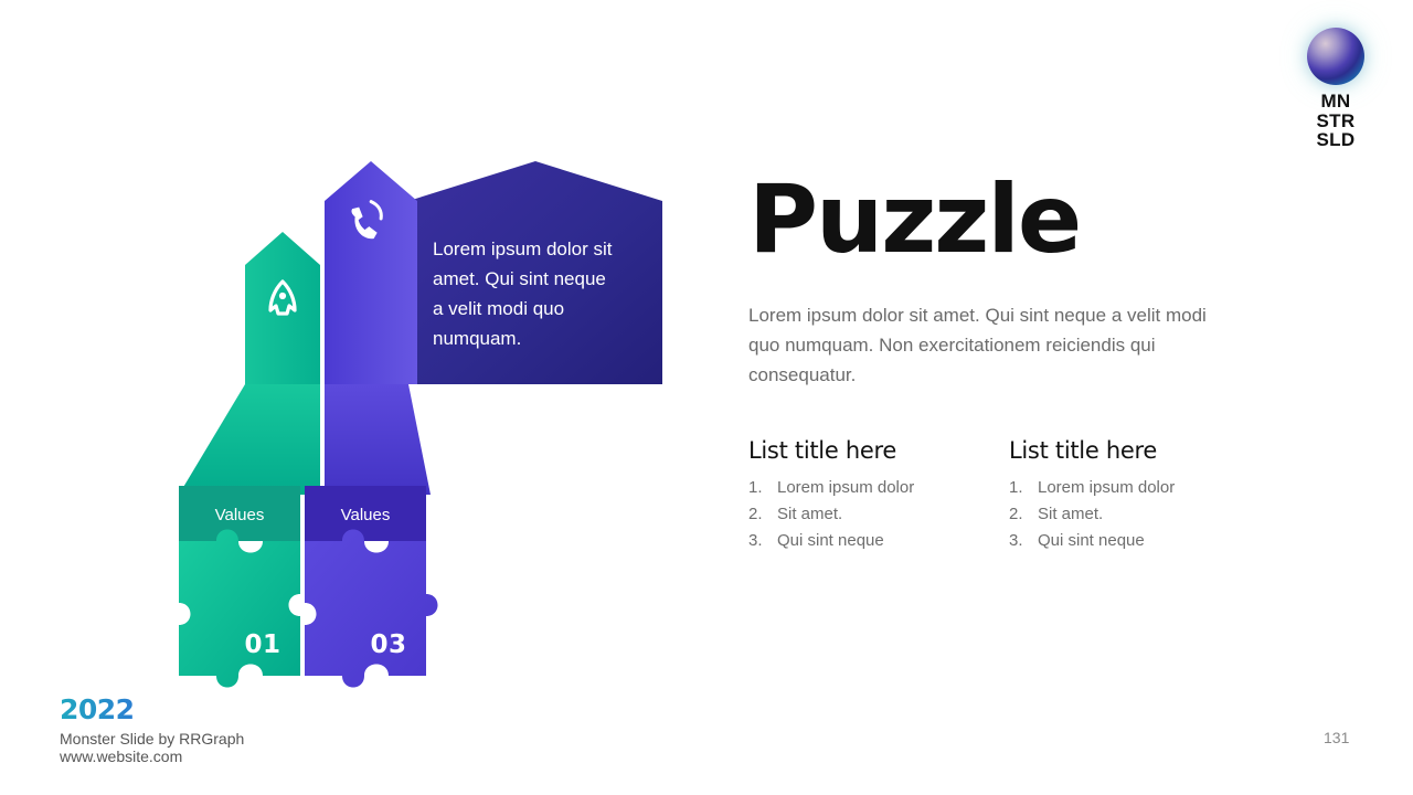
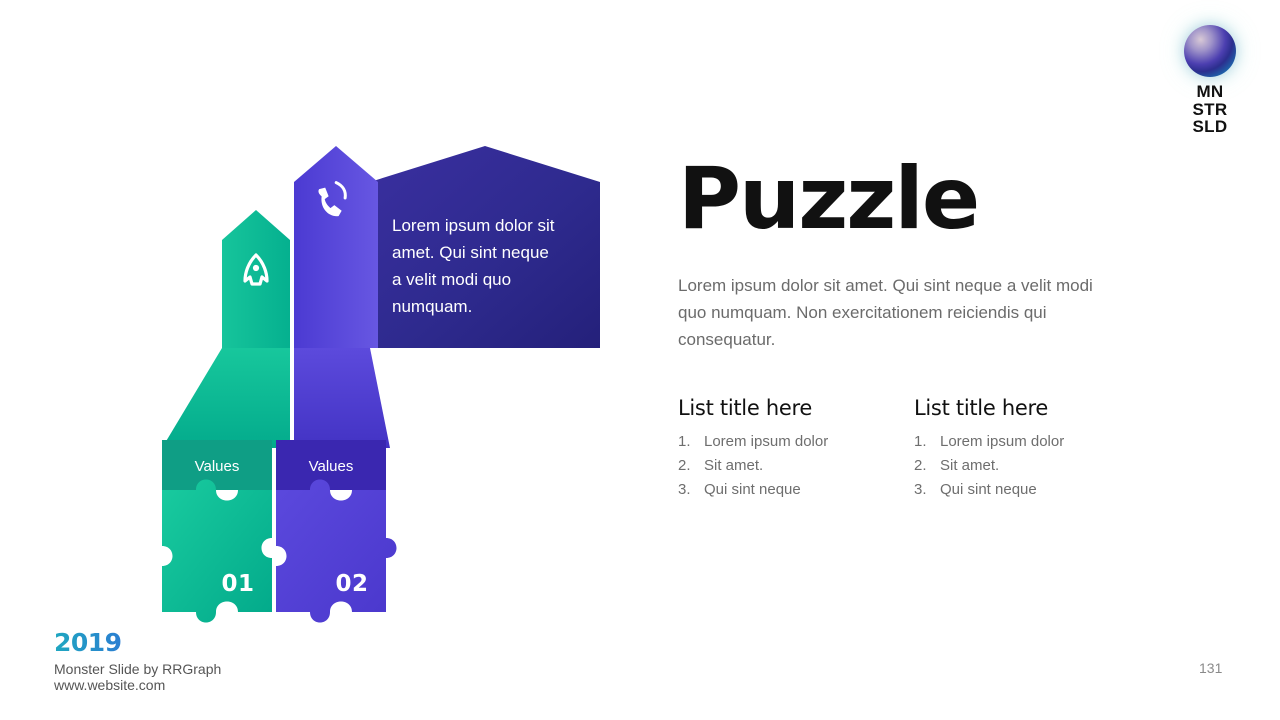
  MN
  STR
  SLD
  Values
  Values
  01
- 03
+ 02
  Lorem ipsum dolor sit
  amet. Qui sint neque
  a velit modi quo
  numquam.
  Puzzle
  Lorem ipsum dolor sit amet. Qui sint neque a velit modi quo numquam. Non exercitationem reiciendis qui consequatur.
  List title here
  1.
  Lorem ipsum dolor
  2.
  Sit amet.
  3.
  Qui sint neque
  List title here
  1.
  Lorem ipsum dolor
  2.
  Sit amet.
  3.
  Qui sint neque
- 2022
+ 2019
  Monster Slide by RRGraph
  www.website.com
  131
